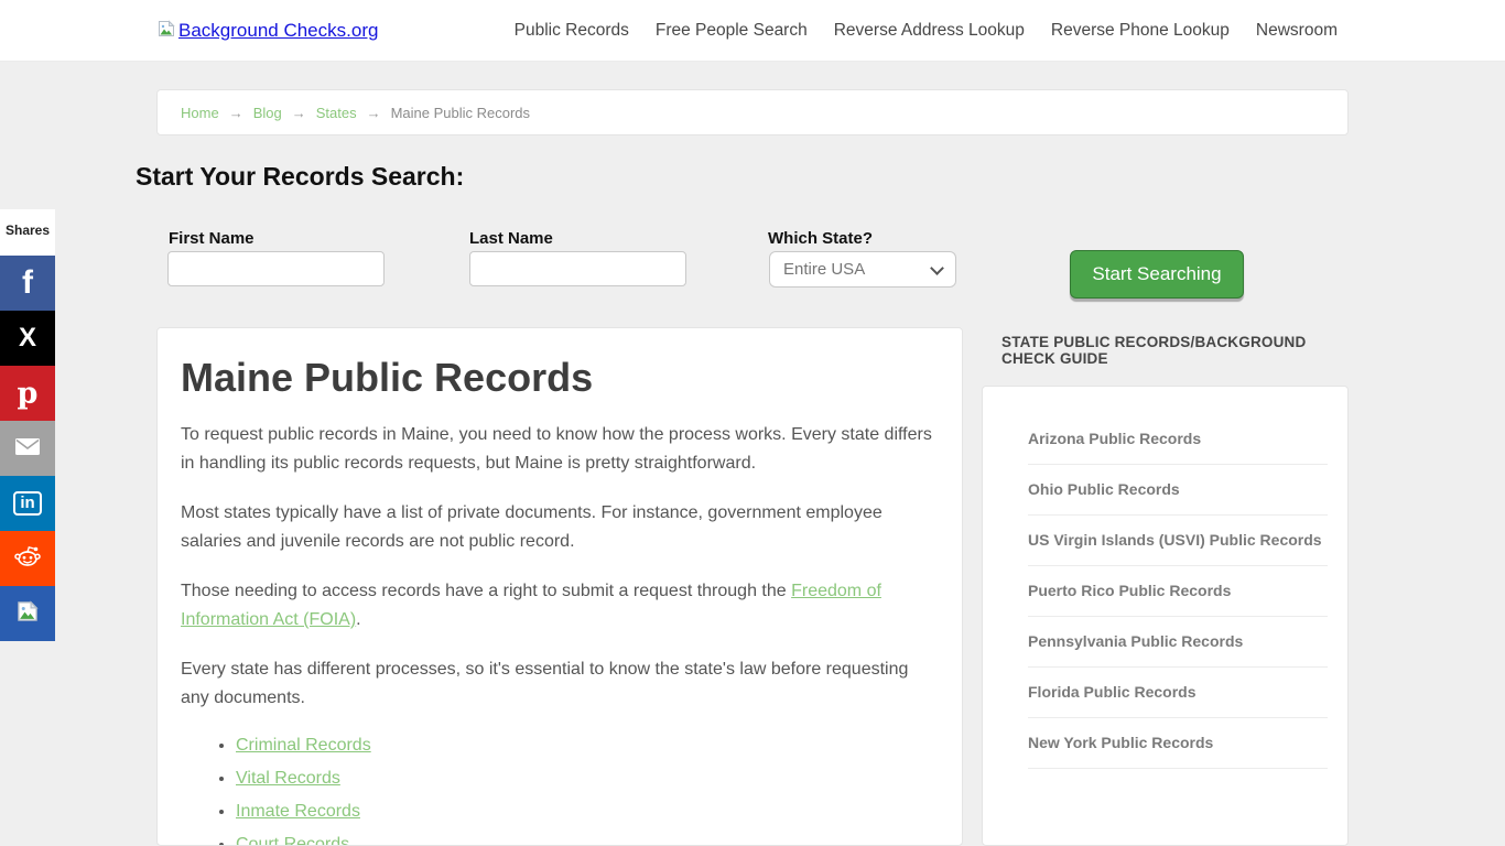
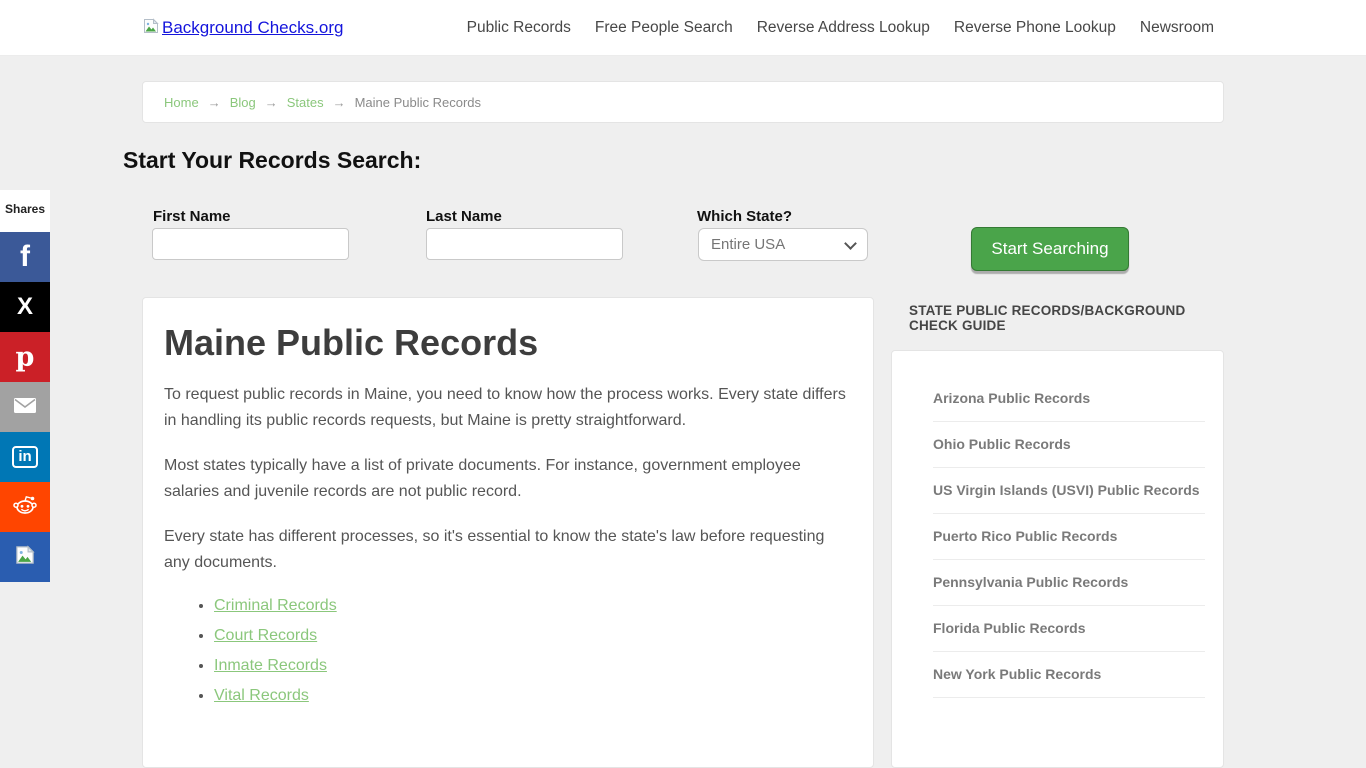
  Background Checks.org
  Public Records
  Free People Search
  Reverse Address Lookup
  Reverse Phone Lookup
  Newsroom
  Shares
  f
  X
  p
  in
  Home
  →
  Blog
  →
  States
  →
  Maine Public Records
  Start Your Records Search:
  First Name
  Last Name
  Which State?
  Entire USA
  Start Searching
  Maine Public Records
  To request public records in Maine, you need to know how the process works. Every state differs in handling its public records requests, but Maine is pretty straightforward.
  Most states typically have a list of private documents. For instance, government employee salaries and juvenile records are not public record.
- Those needing to access records have a right to submit a request through the Freedom of Information Act (FOIA).
  Every state has different processes, so it's essential to know the state's law before requesting any documents.
  Criminal Records
- Vital Records
+ Court Records
  Inmate Records
- Court Records
+ Vital Records
  STATE PUBLIC RECORDS/BACKGROUND CHECK GUIDE
  Arizona Public Records
  Ohio Public Records
  US Virgin Islands (USVI) Public Records
  Puerto Rico Public Records
  Pennsylvania Public Records
  Florida Public Records
  New York Public Records
